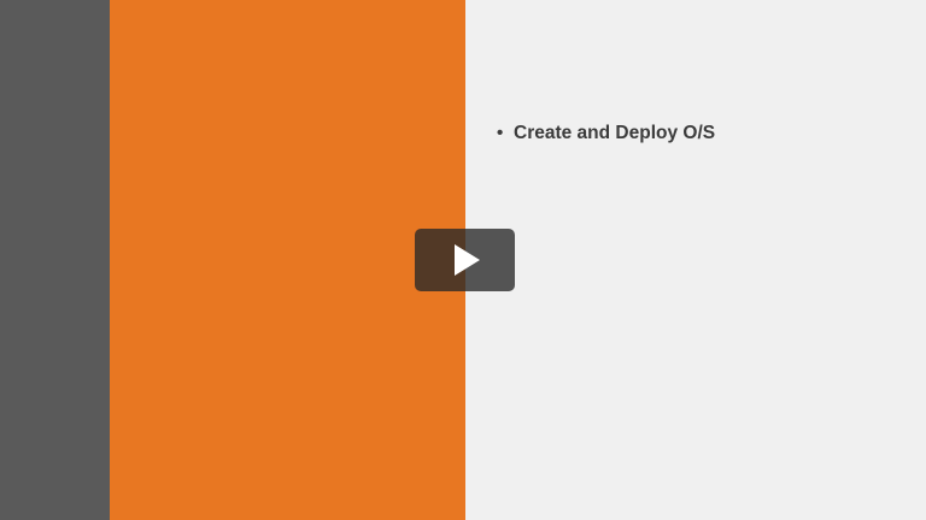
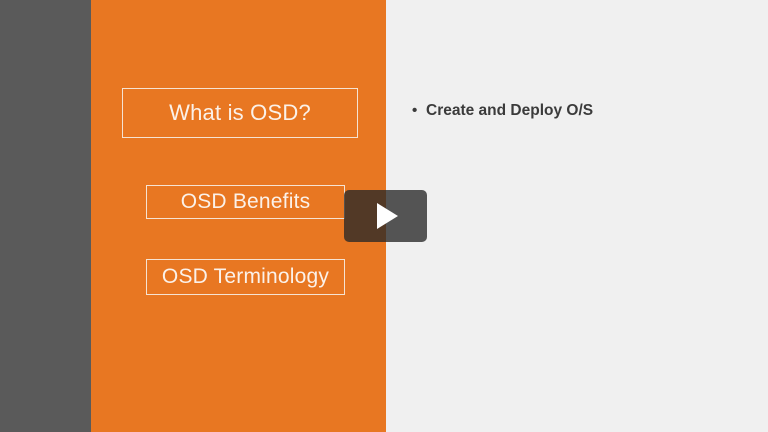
+ What is OSD?
+ OSD Benefits
+ OSD Terminology
  •
  Create and Deploy O/S
